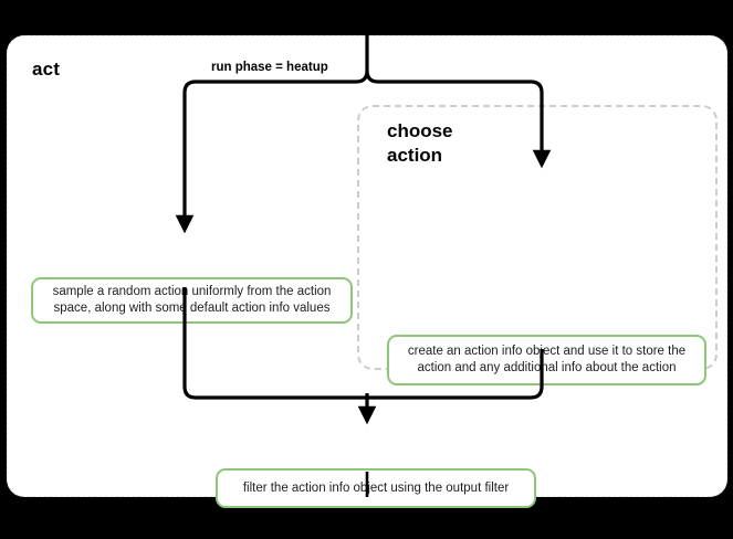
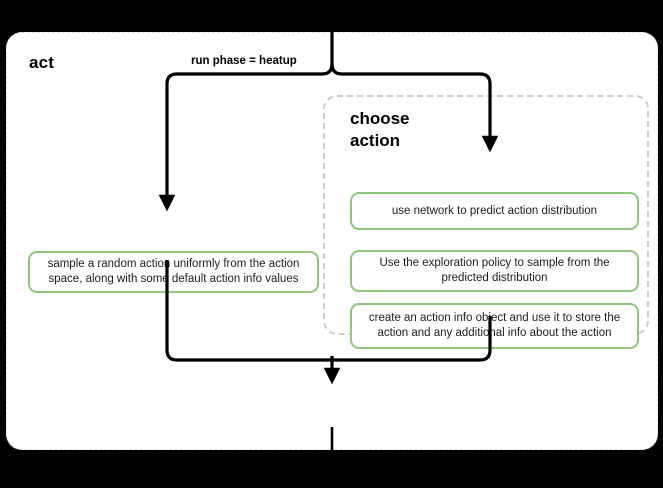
  act
  choose
  action
  sample a random actio uniformly from the action space, along with som default action info values
+ use network to predict action distribution
+ Use the exploration policy to sample from the predicted distribution
  create an action info obect and use it to store the action and any additional info about the action
- filter the action info object using the output filter
  run phase = heatup
